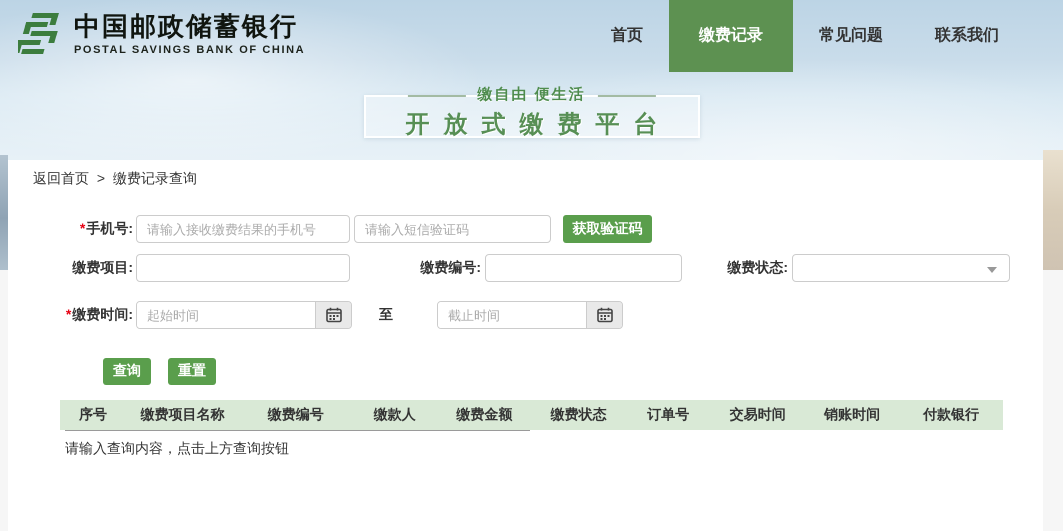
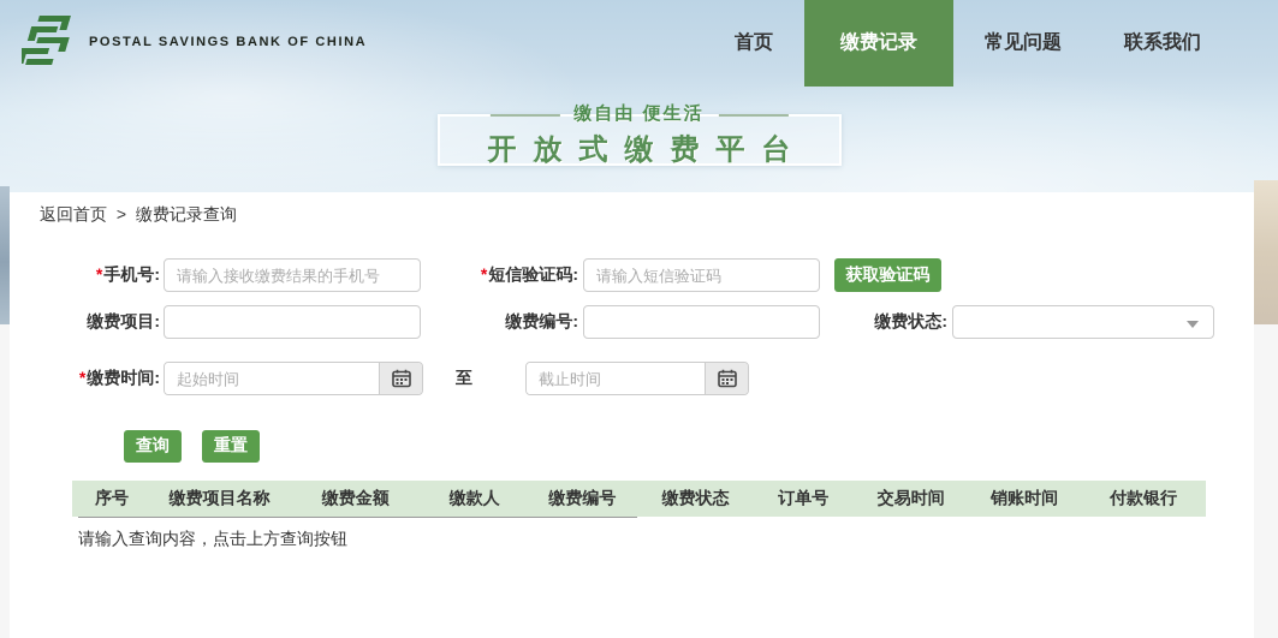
- 中国邮政储蓄银行
  POSTAL SAVINGS BANK OF CHINA
  首页
  缴费记录
  常见问题
  联系我们
  缴自由 便生活
  开放式缴费平台
  返回首页 > 缴费记录查询
  *手机号:
  请输入接收缴费结果的手机号
+ *短信验证码:
  请输入短信验证码
  获取验证码
  缴费项目:
  缴费编号:
  缴费状态:
  *缴费时间:
  起始时间
  至
  截止时间
  查询
  重置
  序号
  缴费项目名称
- 缴费编号
+ 缴费金额
  缴款人
- 缴费金额
+ 缴费编号
  缴费状态
  订单号
  交易时间
  销账时间
  付款银行
  请输入查询内容，点击上方查询按钮
